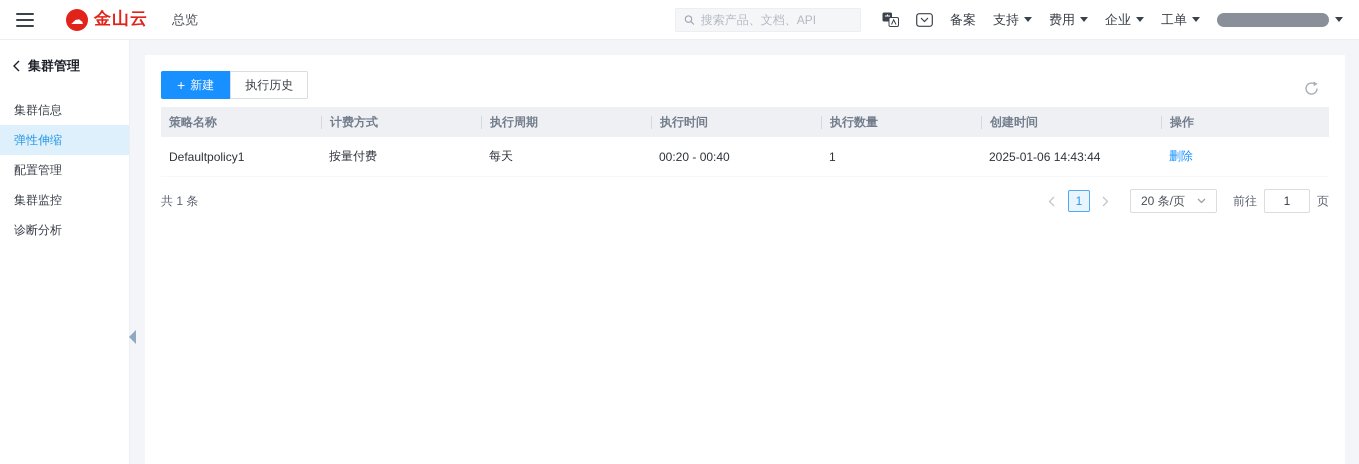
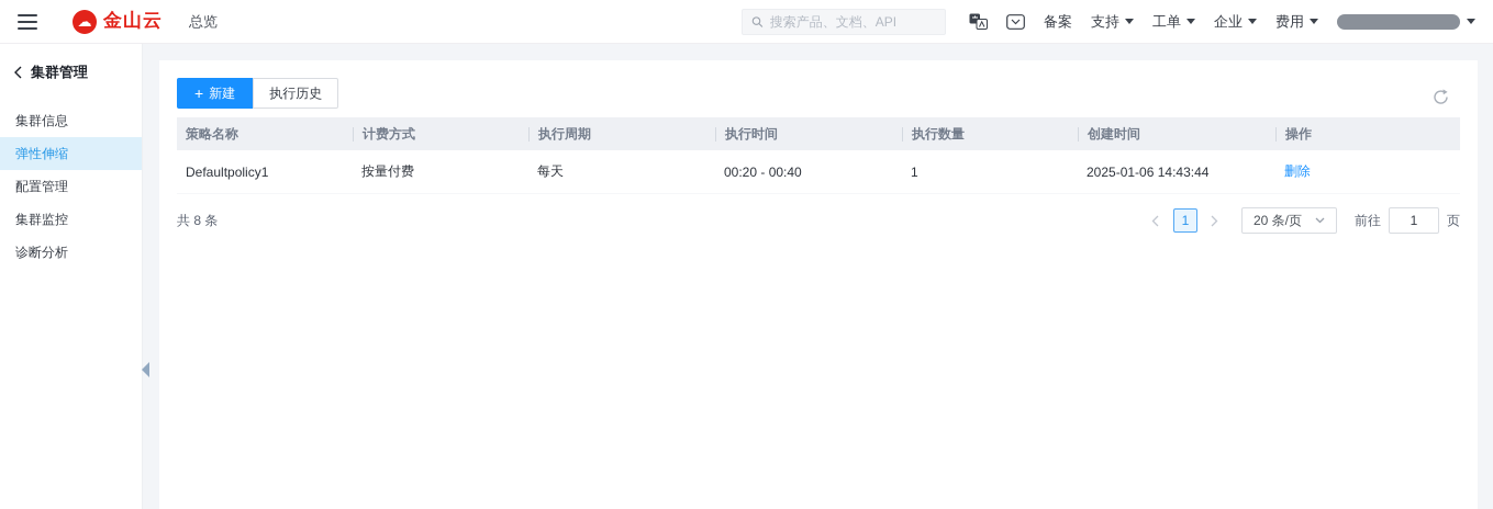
  ☁
  金山云
  总览
  搜索产品、文档、API
  备案
  支持
- 费用
+ 工单
  企业
- 工单
+ 费用
  集群管理
  集群信息
  弹性伸缩
  配置管理
  集群监控
  诊断分析
  +
  新建
  执行历史
  策略名称
  计费方式
  执行周期
  执行时间
  执行数量
  创建时间
  操作
  Defaultpolicy1
  按量付费
  每天
  00:20 - 00:40
  1
  2025-01-06 14:43:44
  删除
- 共 1 条
+ 共 8 条
  1
  20 条/页
  前往
  1
  页
